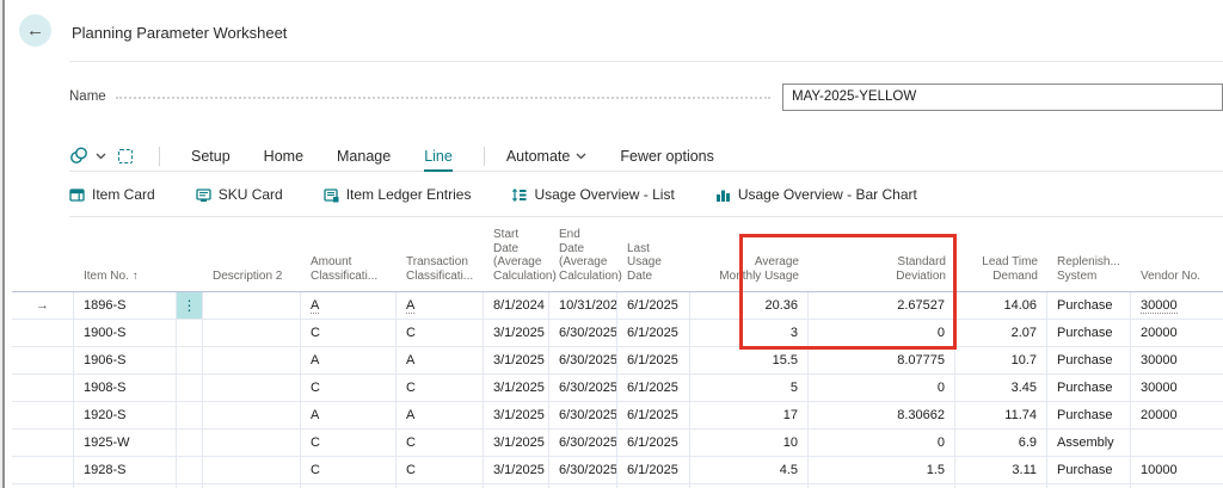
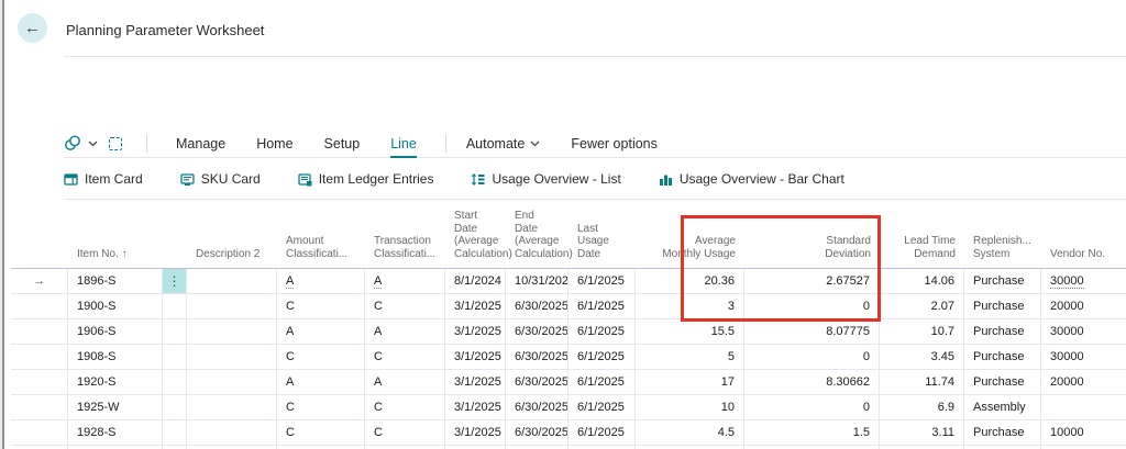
  ←
  Planning Parameter Worksheet
- Name
- MAY-2025-YELLOW
- Setup
+ Manage
  Home
- Manage
+ Setup
  Line
  Automate
  Fewer options
  Item Card
  SKU Card
  Item Ledger Entries
  Usage Overview - List
  Usage Overview - Bar Chart
  Item No. ↑
  Description 2
  Amount
  Classificati...
  Transaction
  Classificati...
  Start Date
  (Average
  Calculation)
  End Date
  (Average
  Calculation)
  Last Usage
  Date
  Average
  Monthly Usage
  Standard
  Deviation
  Lead Time
  Demand
  Replenish...
  System
  Vendor No.
  →
  1896-S
  ⋮
  A
  A
  8/1/2024
  10/31/202
  6/1/2025
  20.36
  2.67527
  14.06
  Purchase
  30000
  1900-S
  C
  C
  3/1/2025
  6/30/2025
  6/1/2025
  3
  0
  2.07
  Purchase
  20000
  1906-S
  A
  A
  3/1/2025
  6/30/2025
  6/1/2025
  15.5
  8.07775
  10.7
  Purchase
  30000
  1908-S
  C
  C
  3/1/2025
  6/30/2025
  6/1/2025
  5
  0
  3.45
  Purchase
  30000
  1920-S
  A
  A
  3/1/2025
  6/30/2025
  6/1/2025
  17
  8.30662
  11.74
  Purchase
  20000
  1925-W
  C
  C
  3/1/2025
  6/30/2025
  6/1/2025
  10
  0
  6.9
  Assembly
  1928-S
  C
  C
  3/1/2025
  6/30/2025
  6/1/2025
  4.5
  1.5
  3.11
  Purchase
  10000
